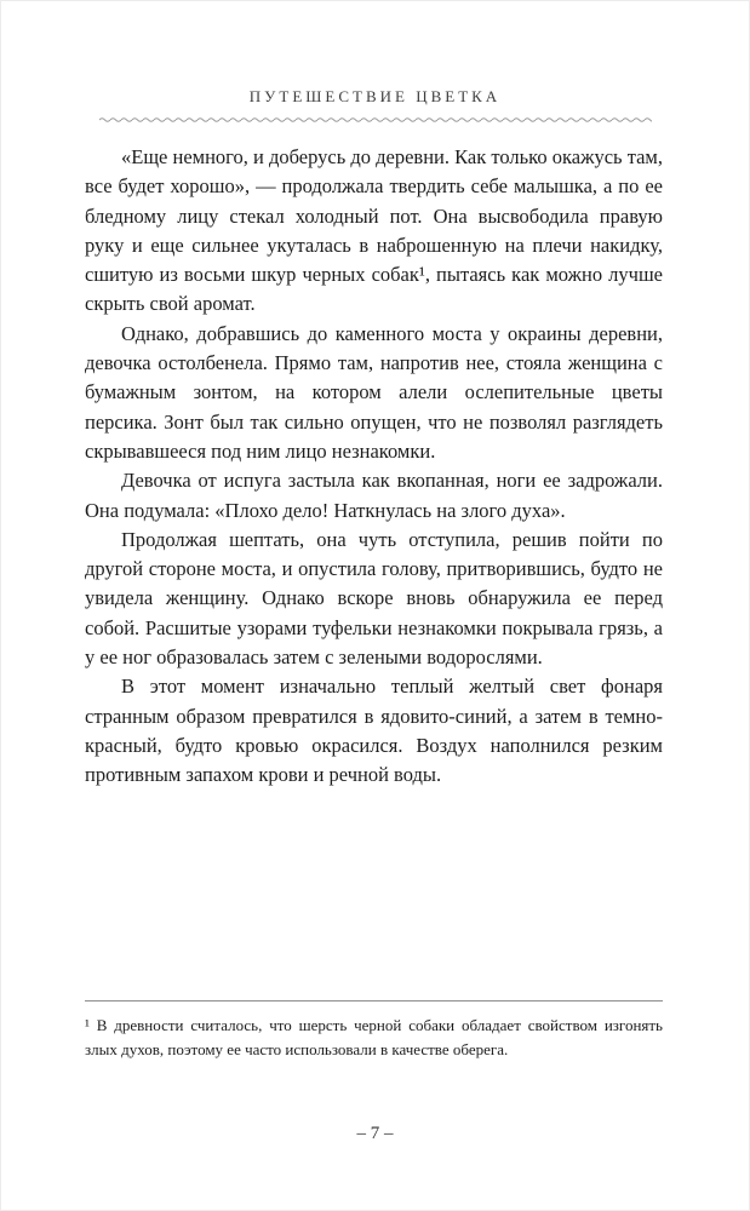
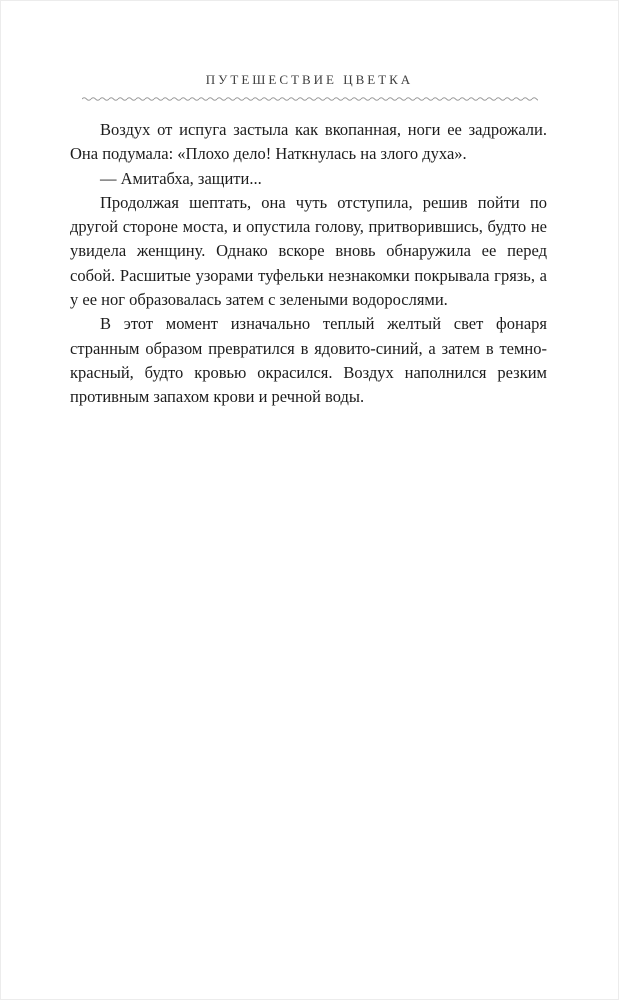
  ПУТЕШЕСТВИЕ ЦВЕТКА
- «Еще немного, и доберусь до деревни. Как только окажусь там, все будет хорошо», — продолжала твердить себе малышка, а по ее бледному лицу стекал холодный пот. Она высвободила правую руку и еще сильнее укуталась в наброшенную на плечи накидку, сшитую из восьми шкур черных собак¹, пытаясь как можно лучше скрыть свой аромат.
- Однако, добравшись до каменного моста у окраины деревни, девочка остолбенела. Прямо там, напротив нее, стояла женщина с бумажным зонтом, на котором алели ослепительные цветы персика. Зонт был так сильно опущен, что не позволял разглядеть скрывавшееся под ним лицо незнакомки.
- Девочка от испуга застыла как вкопанная, ноги ее задрожали. Она подумала: «Плохо дело! Наткнулась на злого духа».
+ Воздух от испуга застыла как вкопанная, ноги ее задрожали. Она подумала: «Плохо дело! Наткнулась на злого духа».
+ — Амитабха, защити...
  Продолжая шептать, она чуть отступила, решив пойти по другой стороне моста, и опустила голову, притворившись, будто не увидела женщину. Однако вскоре вновь обнаружила ее перед собой. Расшитые узорами туфельки незнакомки покрывала грязь, а у ее ног образовалась затем с зелеными водорослями.
  В этот момент изначально теплый желтый свет фонаря странным образом превратился в ядовито-синий, а затем в темно-красный, будто кровью окрасился. Воздух наполнился резким противным запахом крови и речной воды.
- ¹ В древности считалось, что шерсть черной собаки обладает свойством изгонять злых духов, поэтому ее часто использовали в качестве оберега.
- – 7 –
